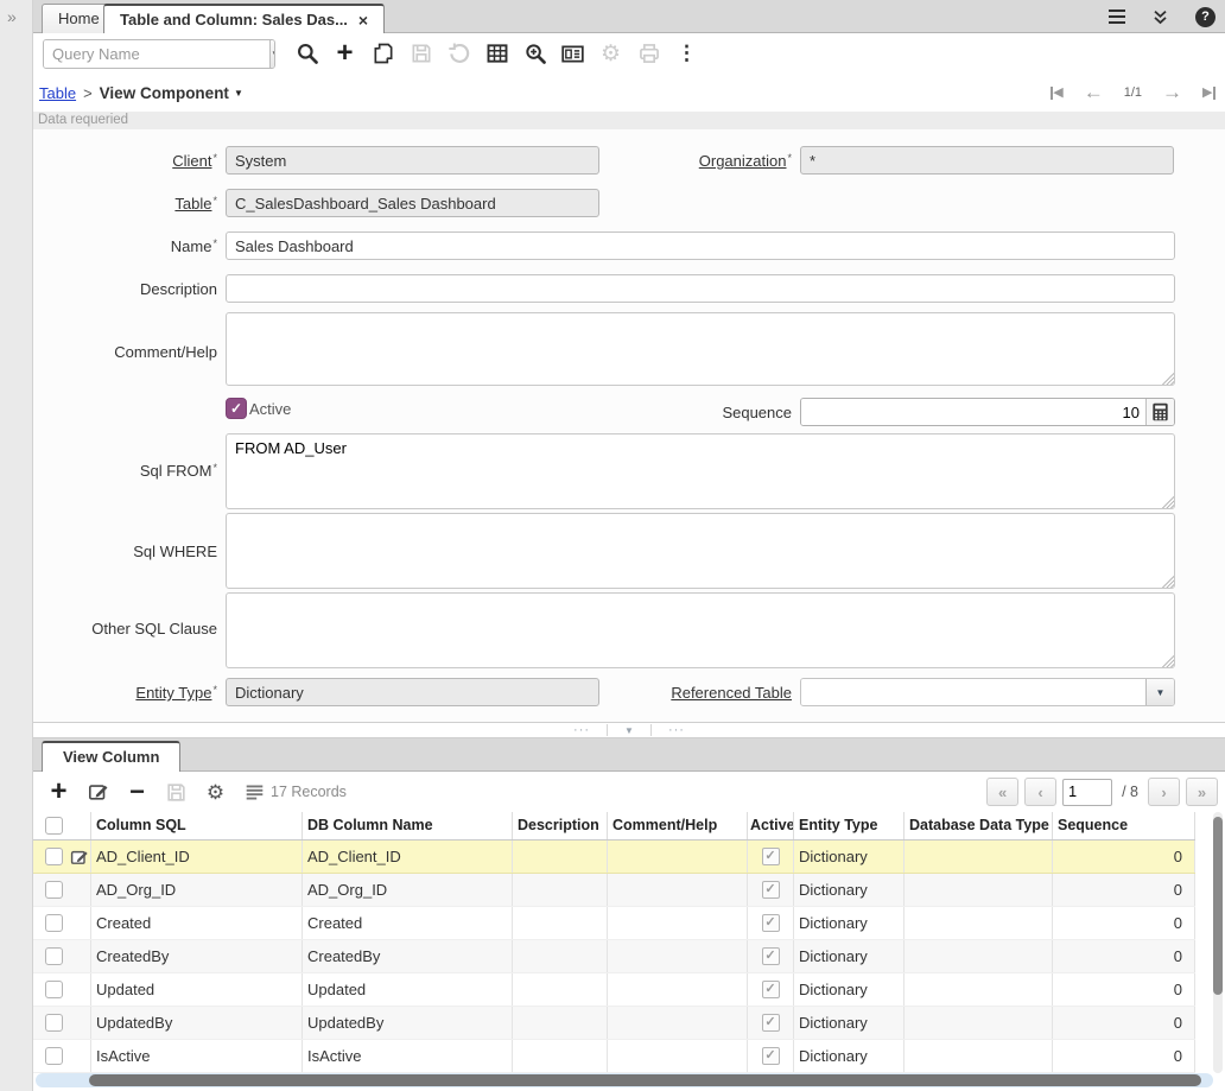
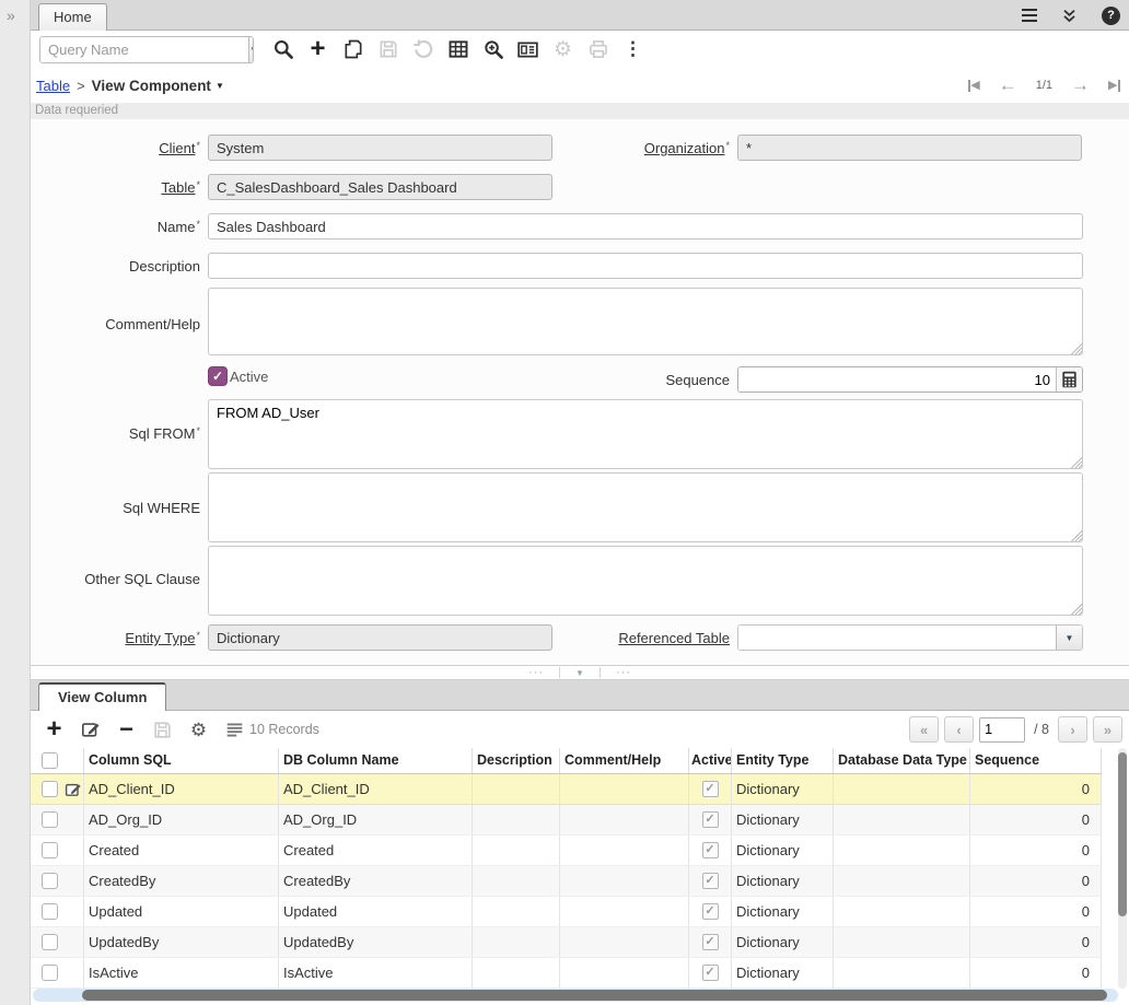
  »
  Home
- Table and Column: Sales Das...
- ×
  ?
  Query Name
  +
  ⚙
  ⋮
  Table
  >
  View Component
  ▼
  ◀
  ←
  1/1
  →
  ▶
  Data requeried
  Client*
  System
  Organization*
  *
  Table*
  C_SalesDashboard_Sales Dashboard
  Name*
  Sales Dashboard
  Description
  Comment/Help
  ✓
  Active
  Sequence
  10
  Sql FROM*
  FROM AD_User
  Sql WHERE
  Other SQL Clause
  Entity Type*
  Dictionary
  Referenced Table
  ▼
  ···
  ▼
  ···
  View Column
  +
  −
  ⚙
- 17 Records
+ 10 Records
  «
  ‹
  1
  / 8
  ›
  »
  Column SQL
  DB Column Name
  Description
  Comment/Help
  Active
  Entity Type
  Database Data Type
  Sequence
  AD_Client_ID
  AD_Client_ID
  ✓
  Dictionary
  0
  AD_Org_ID
  AD_Org_ID
  ✓
  Dictionary
  0
  Created
  Created
  ✓
  Dictionary
  0
  CreatedBy
  CreatedBy
  ✓
  Dictionary
  0
  Updated
  Updated
  ✓
  Dictionary
  0
  UpdatedBy
  UpdatedBy
  ✓
  Dictionary
  0
  IsActive
  IsActive
  ✓
  Dictionary
  0
